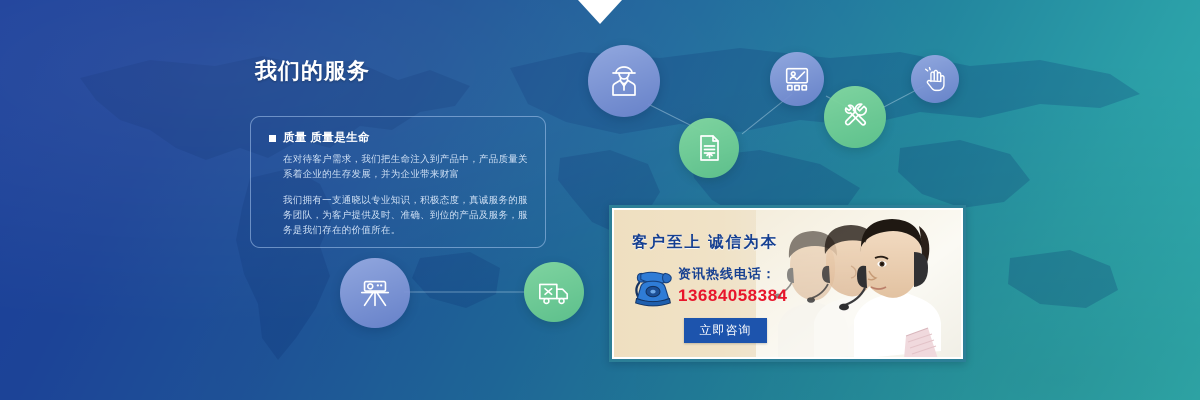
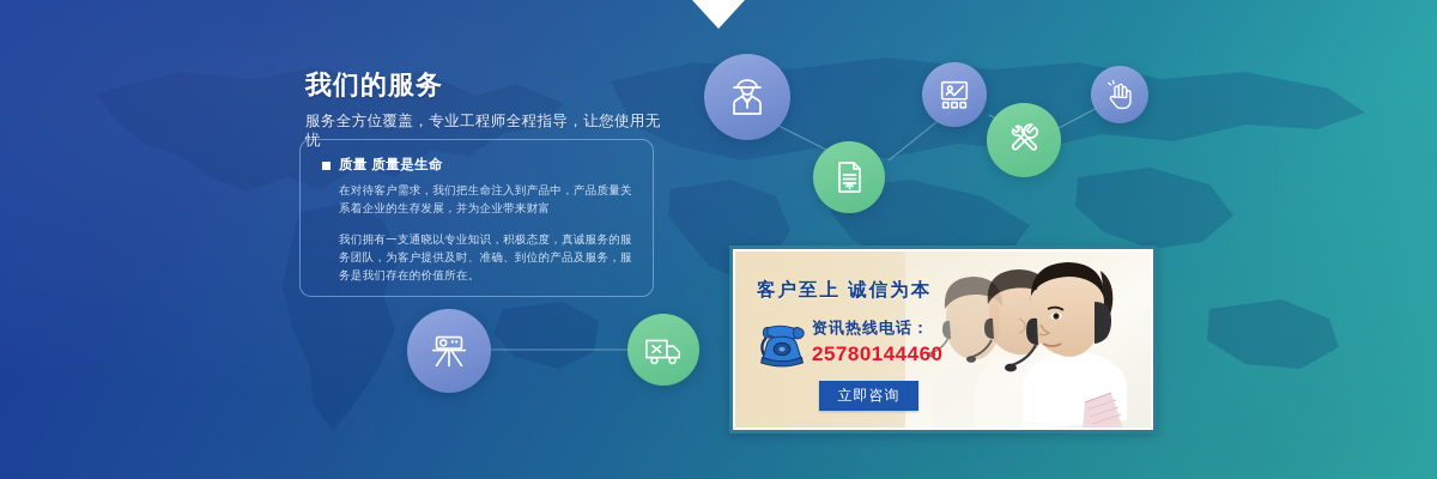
  我们的服务
+ 服务全方位覆盖，专业工程师全程指导，让您使用无忧
  质量 质量是生命
  在对待客户需求，我们把生命注入到产品中，产品质量关系着企业的生存发展，并为企业带来财富
  我们拥有一支通晓以专业知识，积极态度，真诚服务的服务团队，为客户提供及时、准确、到位的产品及服务，服务是我们存在的价值所在。
  客户至上 诚信为本
  资讯热线电话：
- 13684058384
+ 25780144460
  立即咨询
